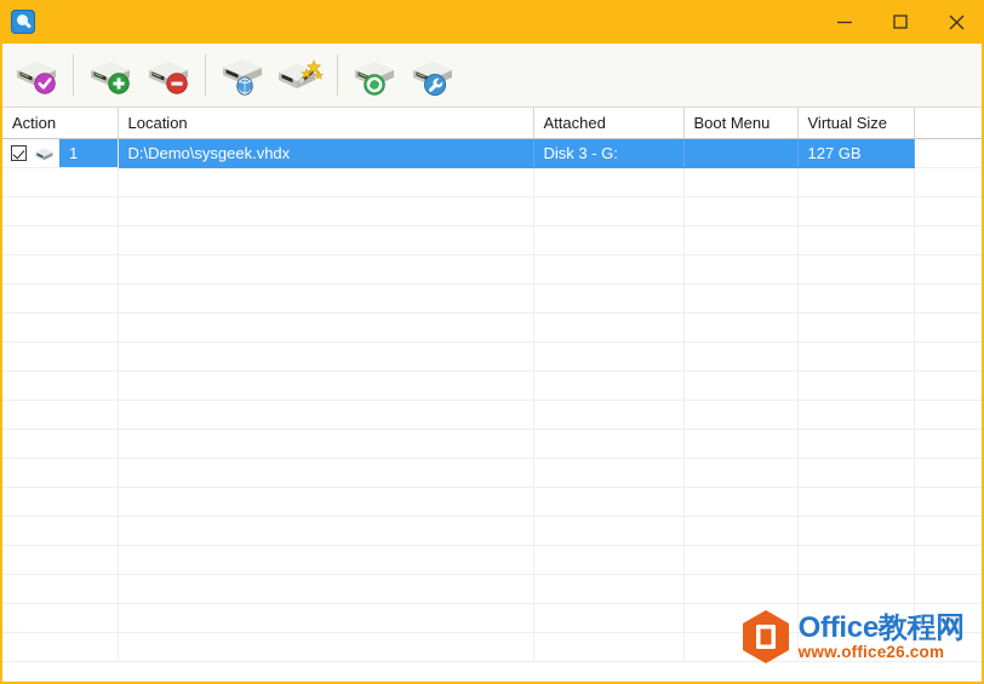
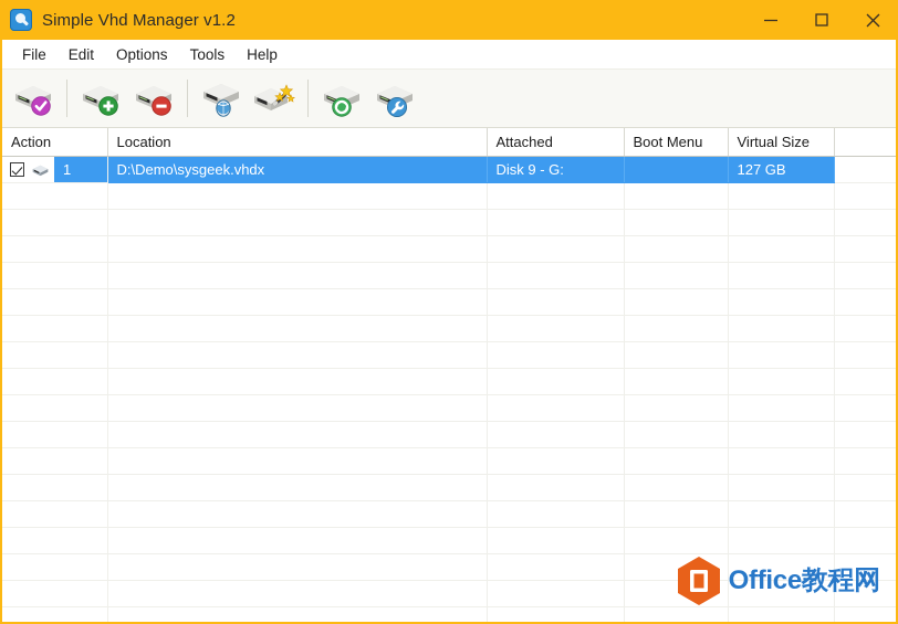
+ Simple Vhd Manager v1.2
+ File
+ Edit
+ Options
+ Tools
+ Help
  Action	Location	Attached	Boot Menu	Virtual Size
- 1	D:\Demo\sysgeek.vhdx	Disk 3 - G:		127 GB
+ 1	D:\Demo\sysgeek.vhdx	Disk 9 - G:		127 GB
  Office教程网
- www.office26.com
